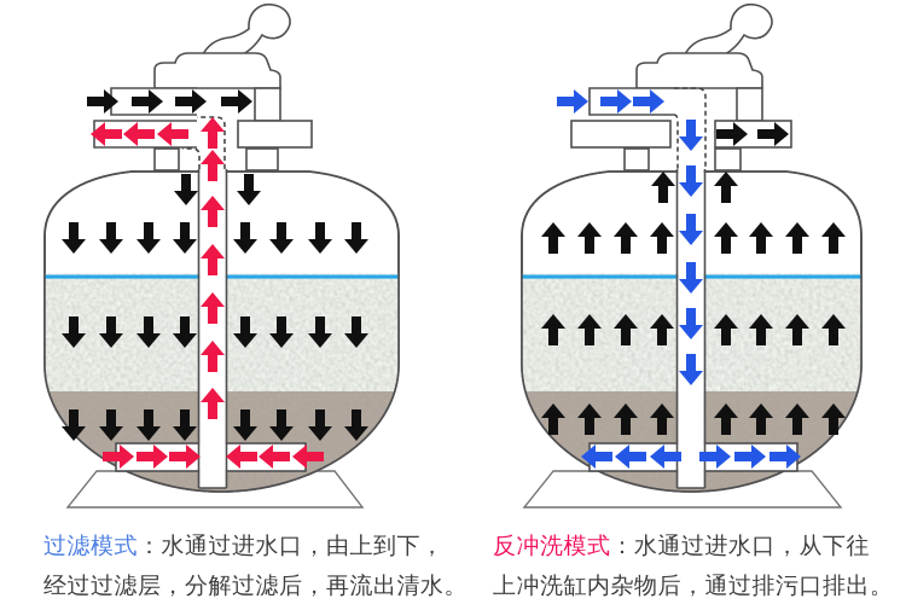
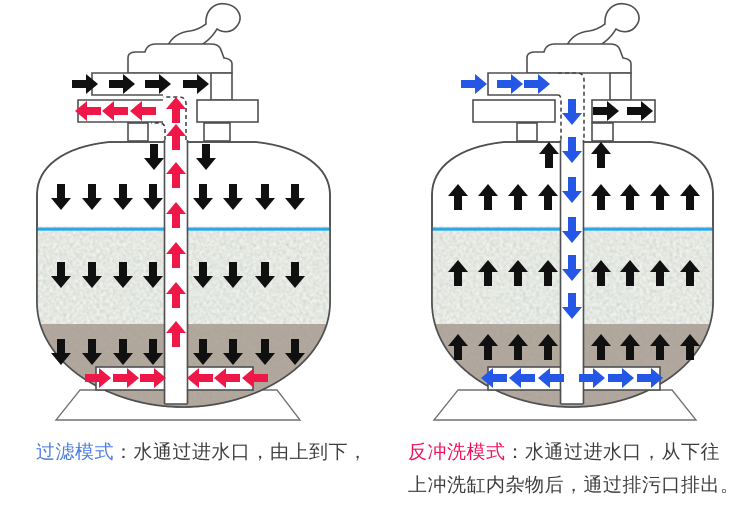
  过滤模式：水通过进水口，由上到下，
- 经过过滤层，分解过滤后，再流出清水。
  反冲洗模式：水通过进水口，从下往
  上冲洗缸内杂物后，通过排污口排出。
